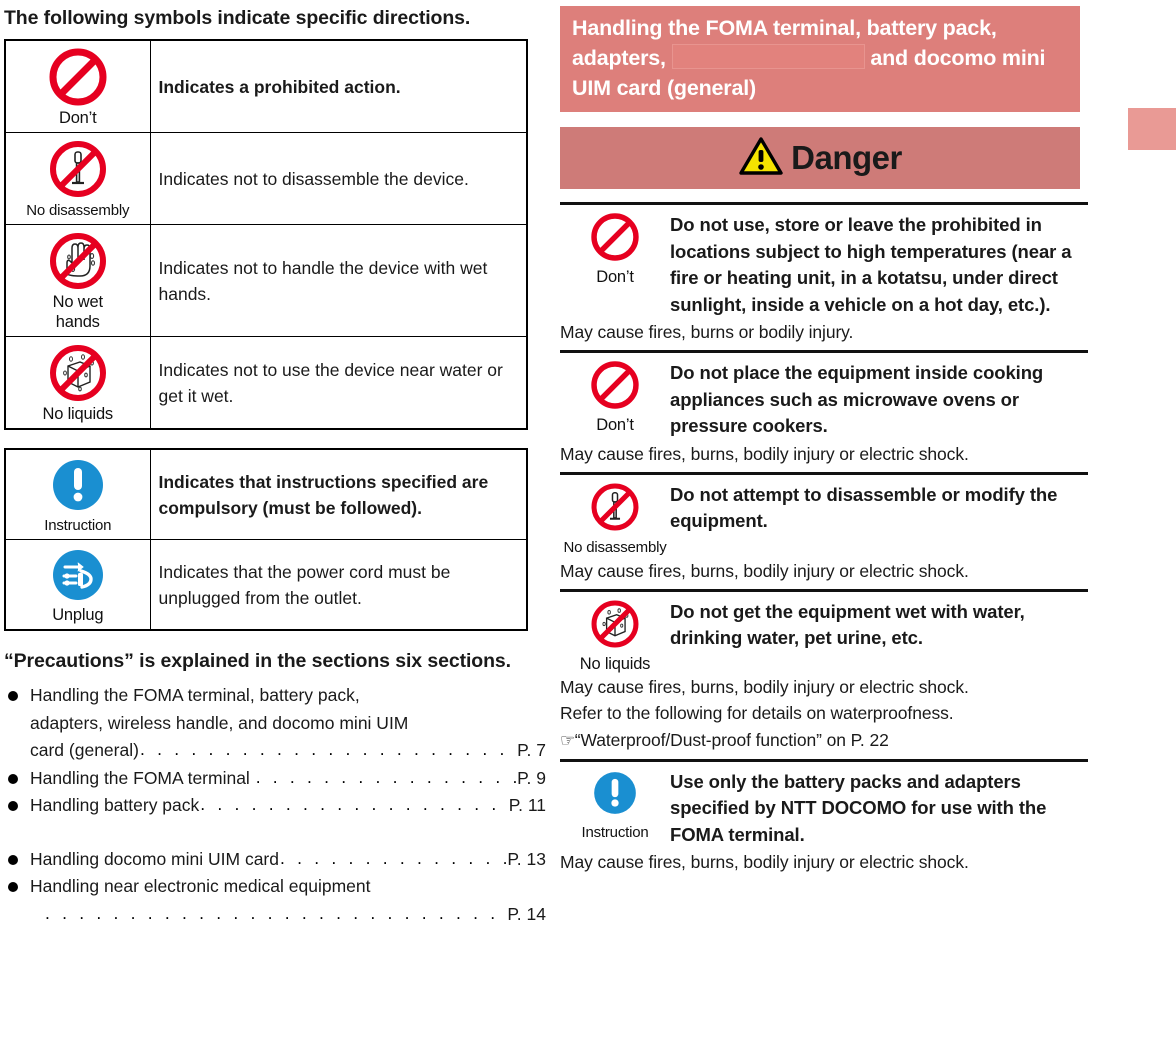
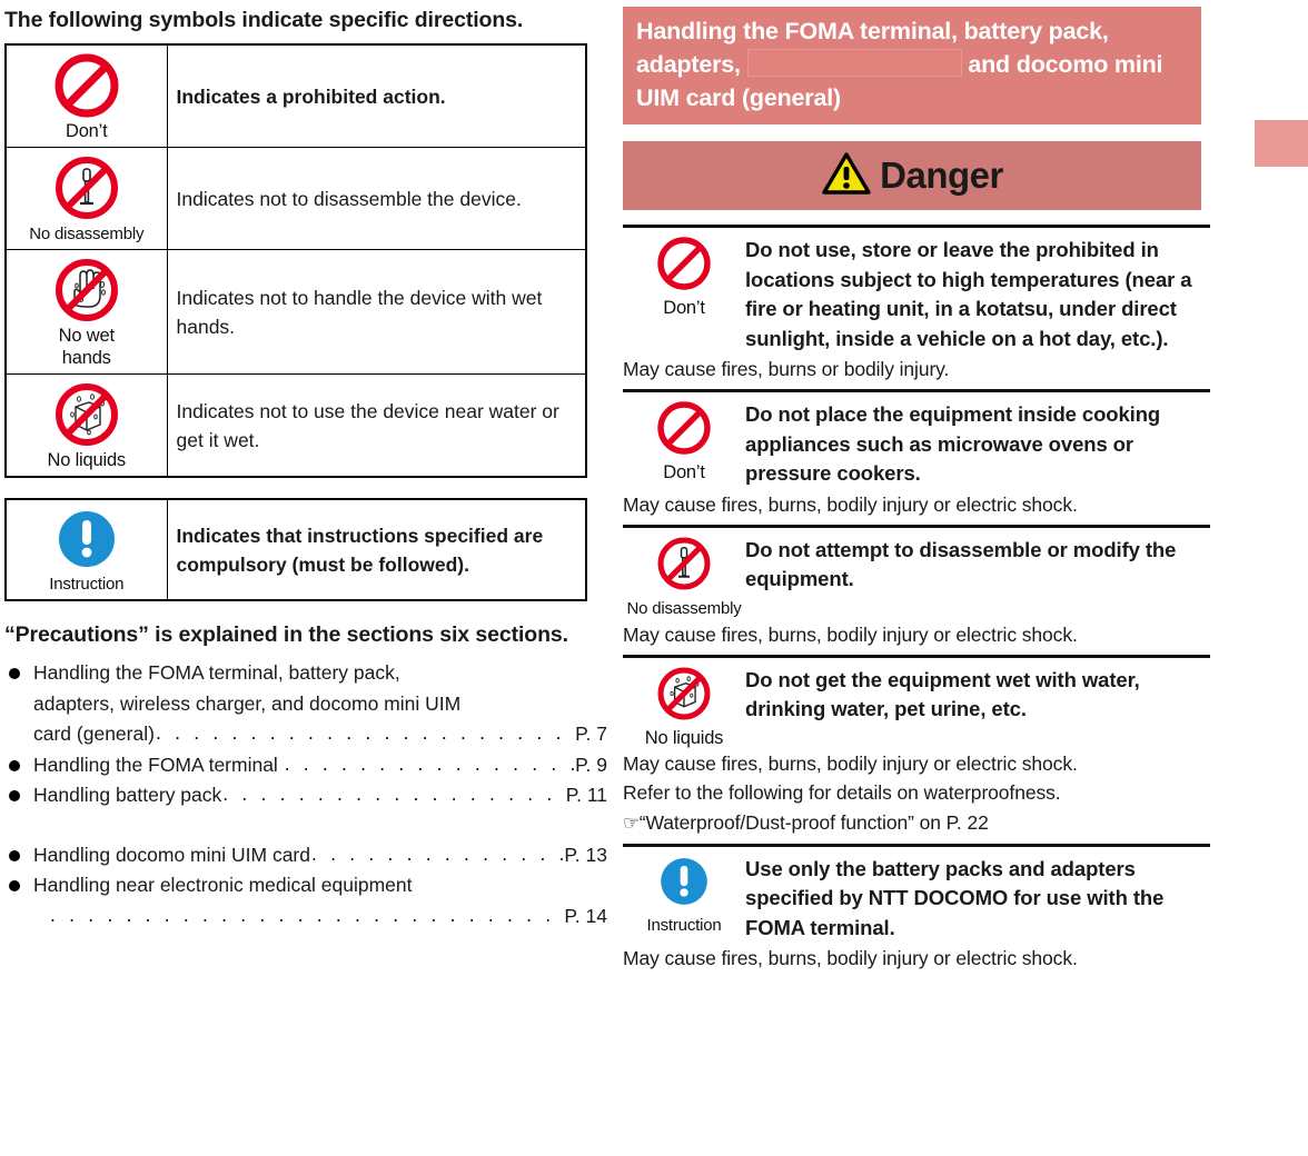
  The following symbols indicate specific directions.
  Don’t	Indicates a prohibited action.
  No disassembly	Indicates not to disassemble the device.
  No wet hands	Indicates not to handle the device with wet hands.
  No liquids	Indicates not to use the device near water or get it wet.
  Instruction	Indicates that instructions specified are compulsory (must be followed).
- Unplug	Indicates that the power cord must be unplugged from the outlet.
  “Precautions” is explained in the sections six sections.
  Handling the FOMA terminal, battery pack,
- adapters, wireless handle, and docomo mini UIM
+ adapters, wireless charger, and docomo mini UIM
  card (general)
  P. 7
  Handling the FOMA terminal
  P. 9
  Handling battery pack
  P. 11
  Handling docomo mini UIM card
  P. 13
  Handling near electronic medical equipment
  P. 14
  Handling the FOMA terminal, battery pack, adapters, and docomo mini UIM card (general)
  Danger
  Don’t
  Do not use, store or leave the prohibited in locations subject to high temperatures (near a fire or heating unit, in a kotatsu, under direct sunlight, inside a vehicle on a hot day, etc.).
  May cause fires, burns or bodily injury.
  Don’t
  Do not place the equipment inside cooking appliances such as microwave ovens or pressure cookers.
  May cause fires, burns, bodily injury or electric shock.
  No disassembly
  Do not attempt to disassemble or modify the equipment.
  May cause fires, burns, bodily injury or electric shock.
  No liquids
  Do not get the equipment wet with water, drinking water, pet urine, etc.
  May cause fires, burns, bodily injury or electric shock.
  Refer to the following for details on waterproofness.
  ☞“Waterproof/Dust-proof function” on P. 22
  Instruction
  Use only the battery packs and adapters specified by NTT DOCOMO for use with the FOMA terminal.
  May cause fires, burns, bodily injury or electric shock.
